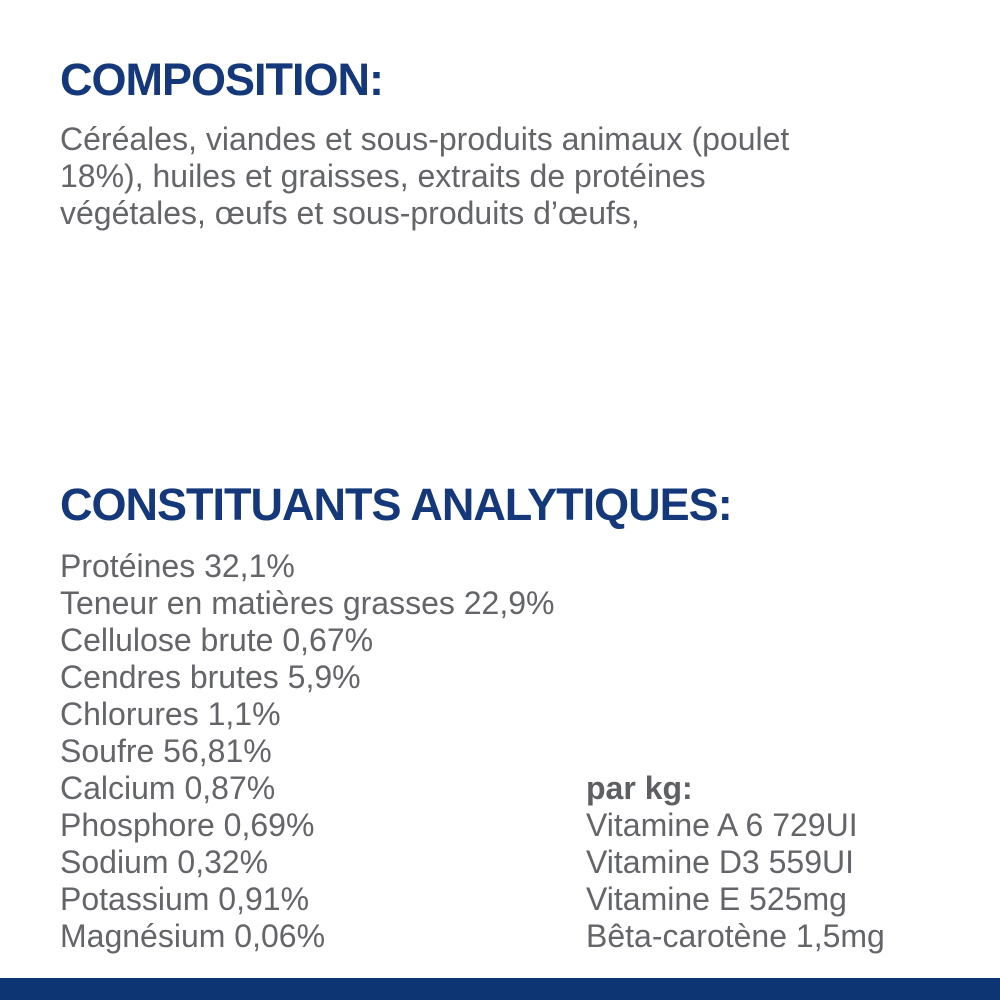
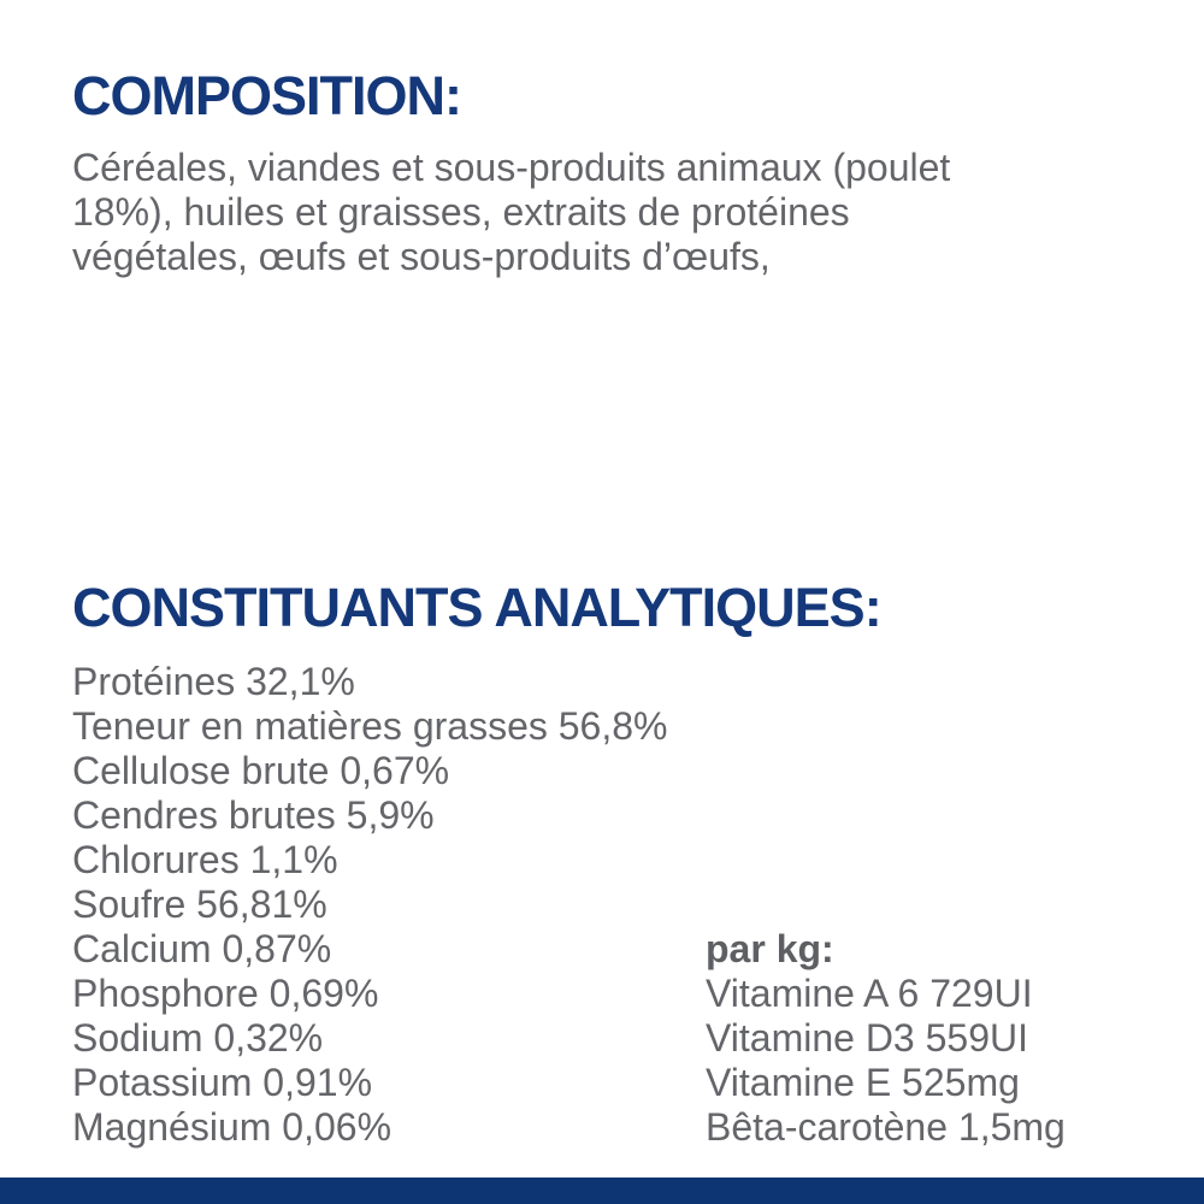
  COMPOSITION:
  Céréales, viandes et sous-produits animaux (poulet
  18%), huiles et graisses, extraits de protéines
  végétales, œufs et sous-produits d’œufs,
  CONSTITUANTS ANALYTIQUES:
  Protéines 32,1%
- Teneur en matières grasses 22,9%
+ Teneur en matières grasses 56,8%
  Cellulose brute 0,67%
  Cendres brutes 5,9%
  Chlorures 1,1%
  Soufre 56,81%
  Calcium 0,87%
  Phosphore 0,69%
  Sodium 0,32%
  Potassium 0,91%
  Magnésium 0,06%
  par kg:
  Vitamine A 6 729UI
  Vitamine D3 559UI
  Vitamine E 525mg
  Bêta-carotène 1,5mg
